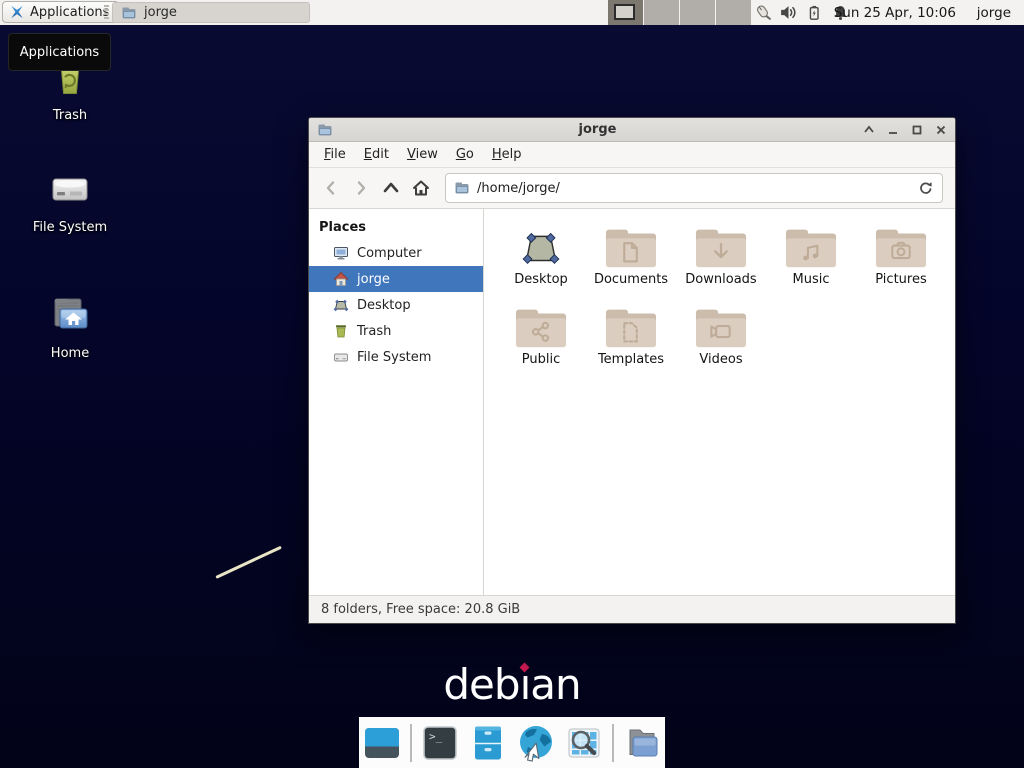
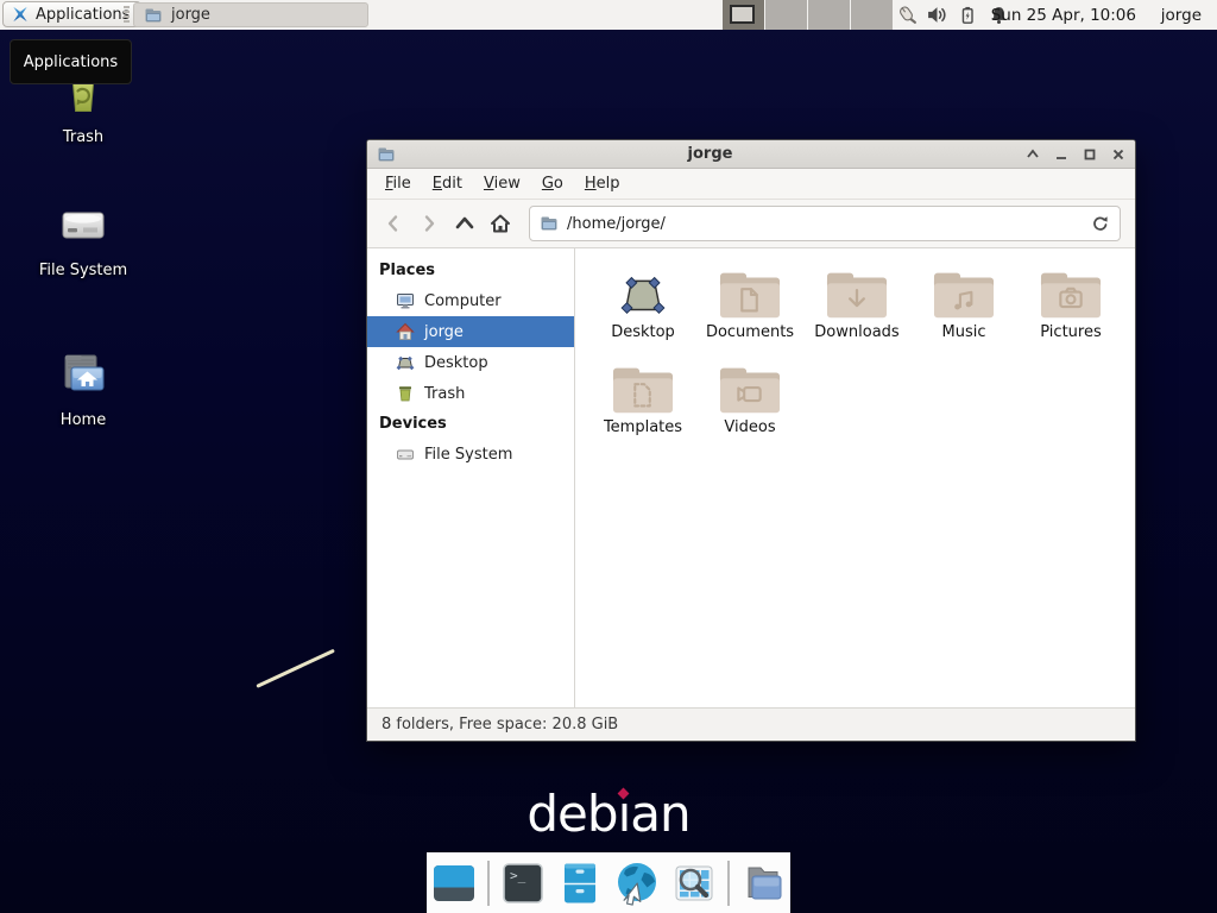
  Application
  jorge
  Sun 25 Apr, 10:06
  jorge
  Applications
  Trash
  File System
  Home
  jorge
  File
  Edit
  View
  Go
  Help
  /home/jorge/
  Places
  Computer
  jorge
  Desktop
  Trash
+ Devices
  File System
  Desktop
  Documents
  Downloads
  Music
  Pictures
- Public
  Templates
  Videos
  8 folders, Free space: 20.8 GiB
  debıan
  >_
